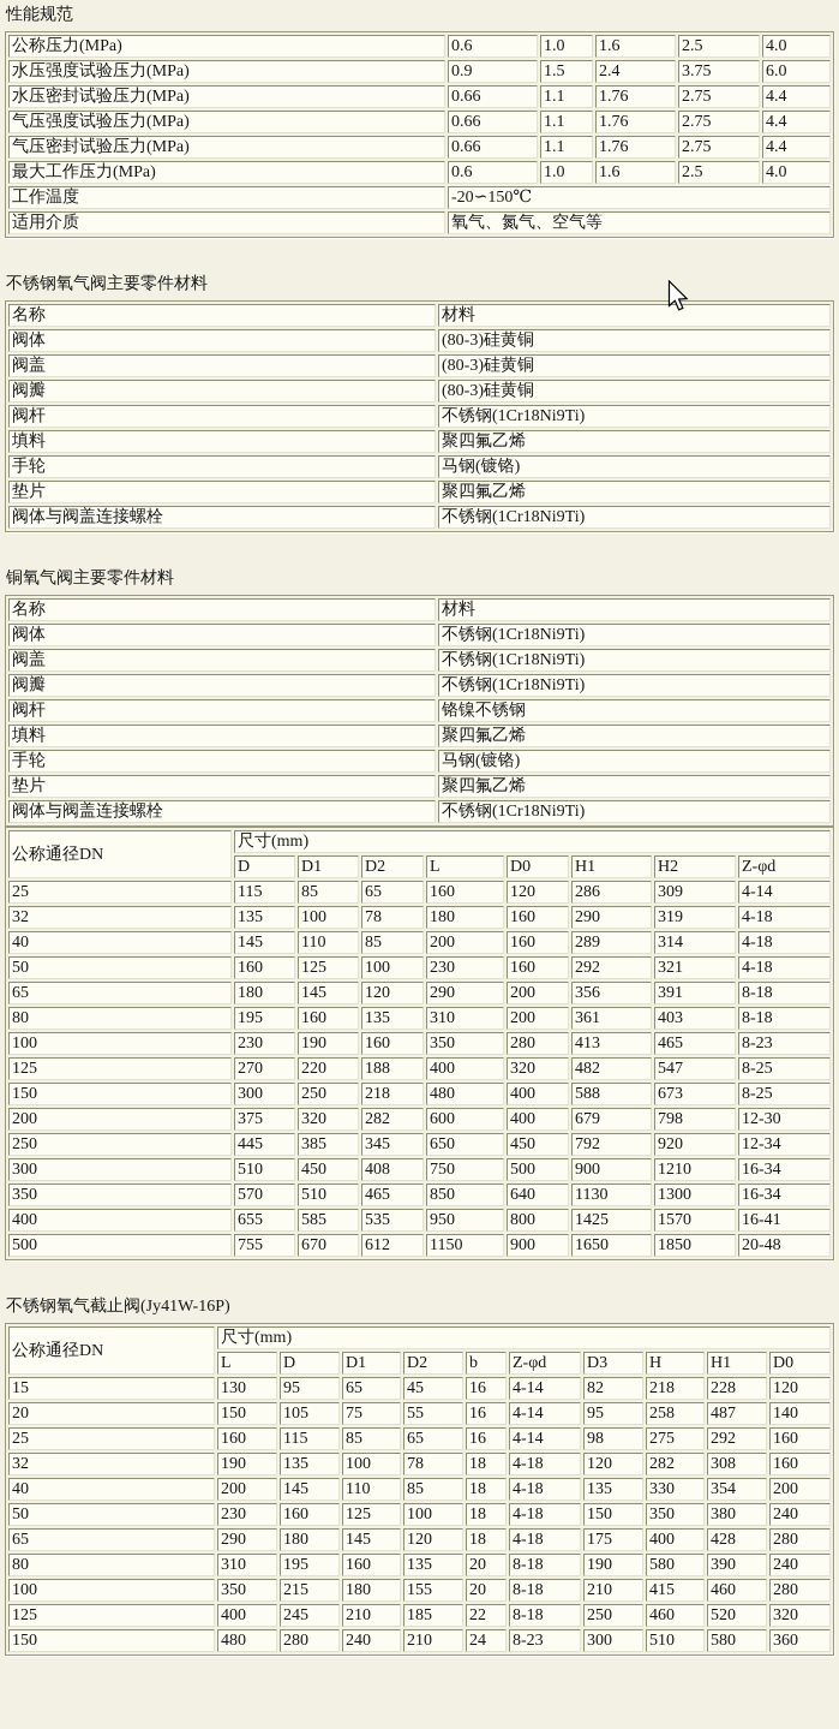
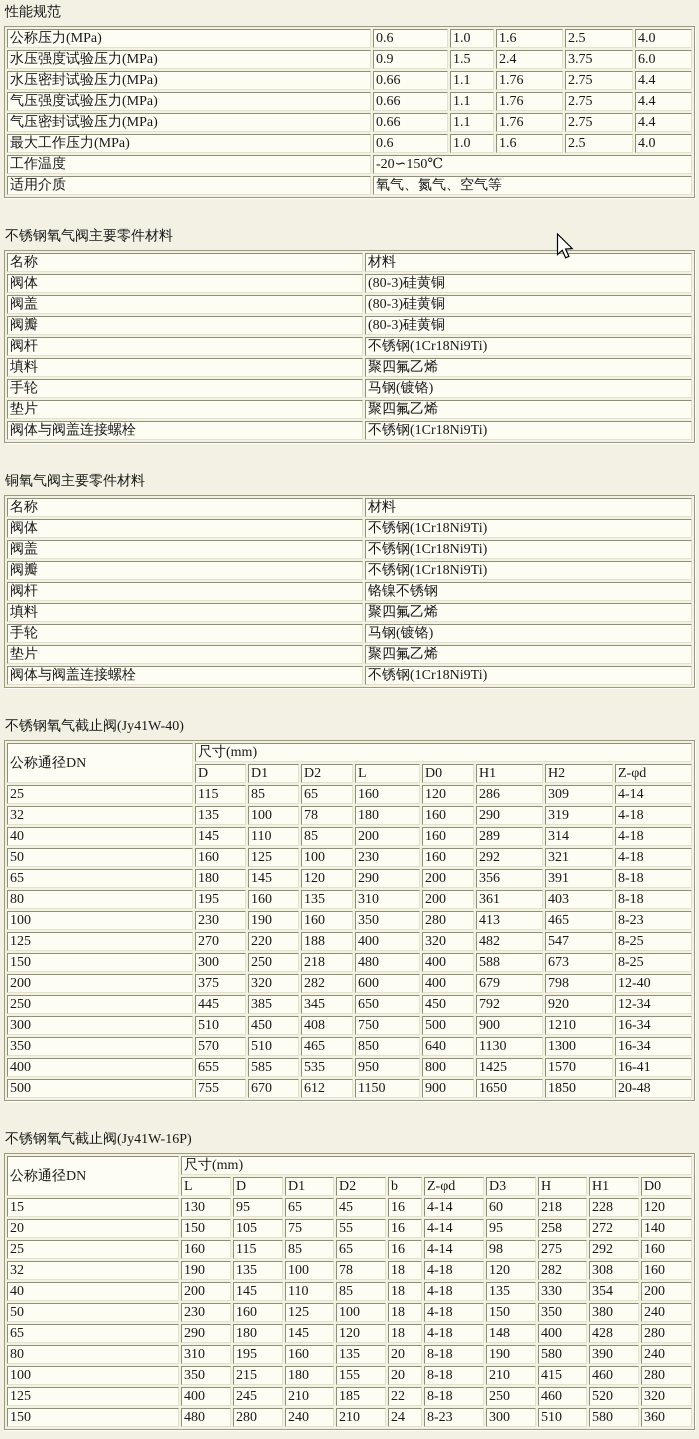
  性能规范
  公称压力(MPa)	0.6	1.0	1.6	2.5	4.0
  水压强度试验压力(MPa)	0.9	1.5	2.4	3.75	6.0
  水压密封试验压力(MPa)	0.66	1.1	1.76	2.75	4.4
  气压强度试验压力(MPa)	0.66	1.1	1.76	2.75	4.4
  气压密封试验压力(MPa)	0.66	1.1	1.76	2.75	4.4
  最大工作压力(MPa)	0.6	1.0	1.6	2.5	4.0
  工作温度	-20∽150℃
  适用介质	氧气、氮气、空气等
  不锈钢氧气阀主要零件材料
  名称	材料
  阀体	(80-3)硅黄铜
  阀盖	(80-3)硅黄铜
  阀瓣	(80-3)硅黄铜
  阀杆	不锈钢(1Cr18Ni9Ti)
  填料	聚四氟乙烯
  手轮	马钢(镀铬)
  垫片	聚四氟乙烯
  阀体与阀盖连接螺栓	不锈钢(1Cr18Ni9Ti)
  铜氧气阀主要零件材料
  名称	材料
  阀体	不锈钢(1Cr18Ni9Ti)
  阀盖	不锈钢(1Cr18Ni9Ti)
  阀瓣	不锈钢(1Cr18Ni9Ti)
  阀杆	铬镍不锈钢
  填料	聚四氟乙烯
  手轮	马钢(镀铬)
  垫片	聚四氟乙烯
  阀体与阀盖连接螺栓	不锈钢(1Cr18Ni9Ti)
+ 不锈钢氧气截止阀(Jy41W-40)
  公称通径DN	尺寸(mm)
  D	D1	D2	L	D0	H1	H2	Z-φd
  25	115	85	65	160	120	286	309	4-14
  32	135	100	78	180	160	290	319	4-18
  40	145	110	85	200	160	289	314	4-18
  50	160	125	100	230	160	292	321	4-18
  65	180	145	120	290	200	356	391	8-18
  80	195	160	135	310	200	361	403	8-18
  100	230	190	160	350	280	413	465	8-23
  125	270	220	188	400	320	482	547	8-25
  150	300	250	218	480	400	588	673	8-25
- 200	375	320	282	600	400	679	798	12-30
+ 200	375	320	282	600	400	679	798	12-40
  250	445	385	345	650	450	792	920	12-34
  300	510	450	408	750	500	900	1210	16-34
  350	570	510	465	850	640	1130	1300	16-34
  400	655	585	535	950	800	1425	1570	16-41
  500	755	670	612	1150	900	1650	1850	20-48
  不锈钢氧气截止阀(Jy41W-16P)
  公称通径DN	尺寸(mm)
  L	D	D1	D2	b	Z-φd	D3	H	H1	D0
- 15	130	95	65	45	16	4-14	82	218	228	120
+ 15	130	95	65	45	16	4-14	60	218	228	120
- 20	150	105	75	55	16	4-14	95	258	487	140
+ 20	150	105	75	55	16	4-14	95	258	272	140
  25	160	115	85	65	16	4-14	98	275	292	160
  32	190	135	100	78	18	4-18	120	282	308	160
  40	200	145	110	85	18	4-18	135	330	354	200
  50	230	160	125	100	18	4-18	150	350	380	240
- 65	290	180	145	120	18	4-18	175	400	428	280
+ 65	290	180	145	120	18	4-18	148	400	428	280
  80	310	195	160	135	20	8-18	190	580	390	240
  100	350	215	180	155	20	8-18	210	415	460	280
  125	400	245	210	185	22	8-18	250	460	520	320
  150	480	280	240	210	24	8-23	300	510	580	360
